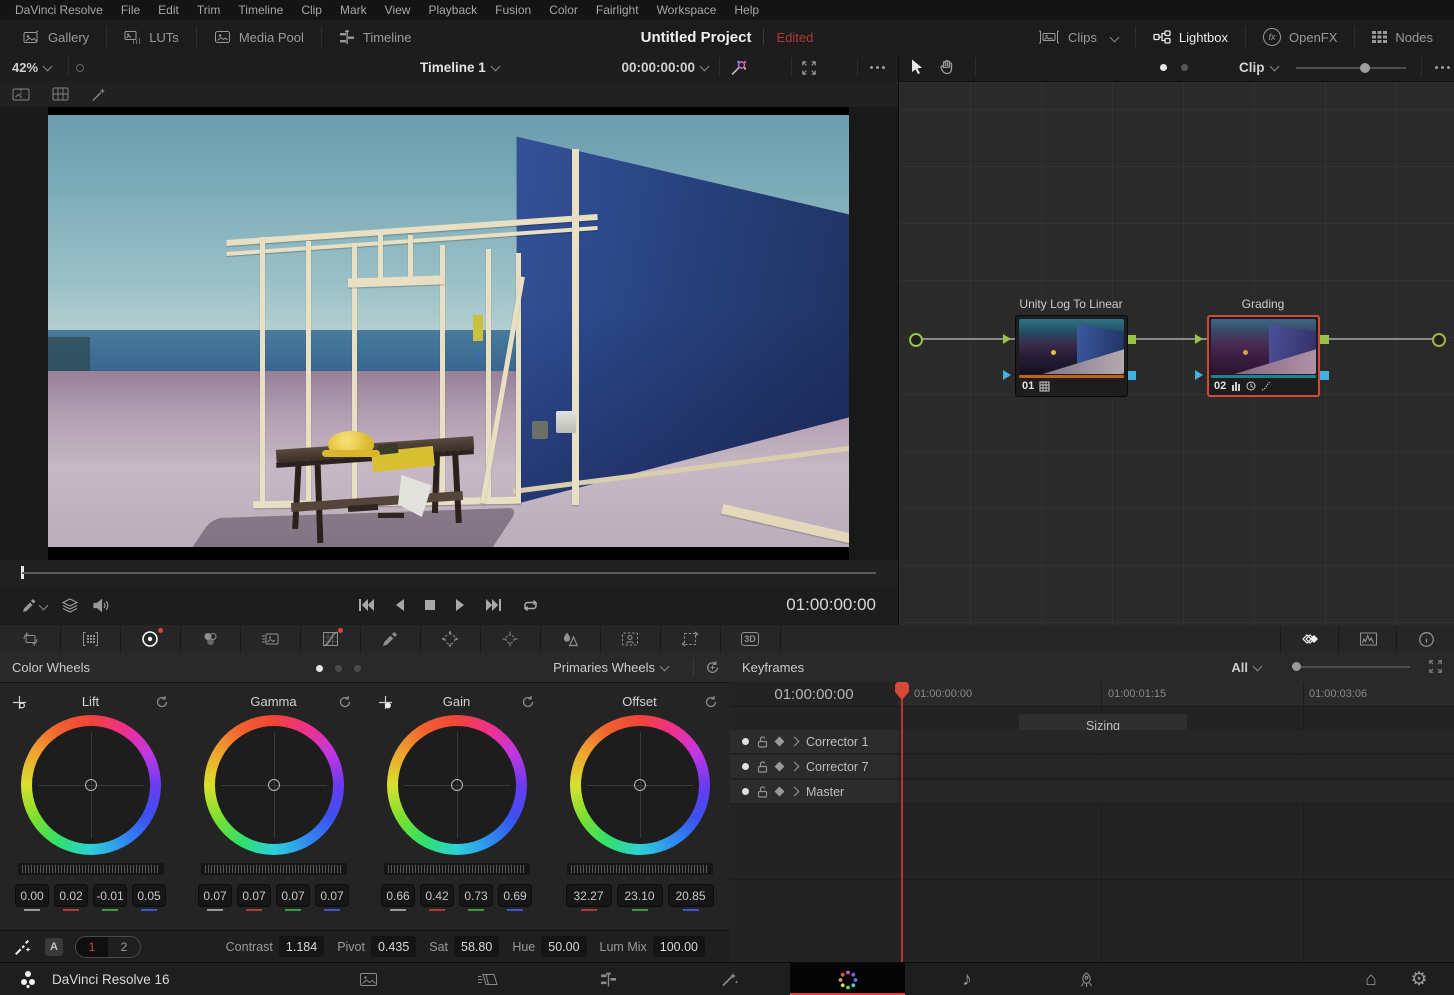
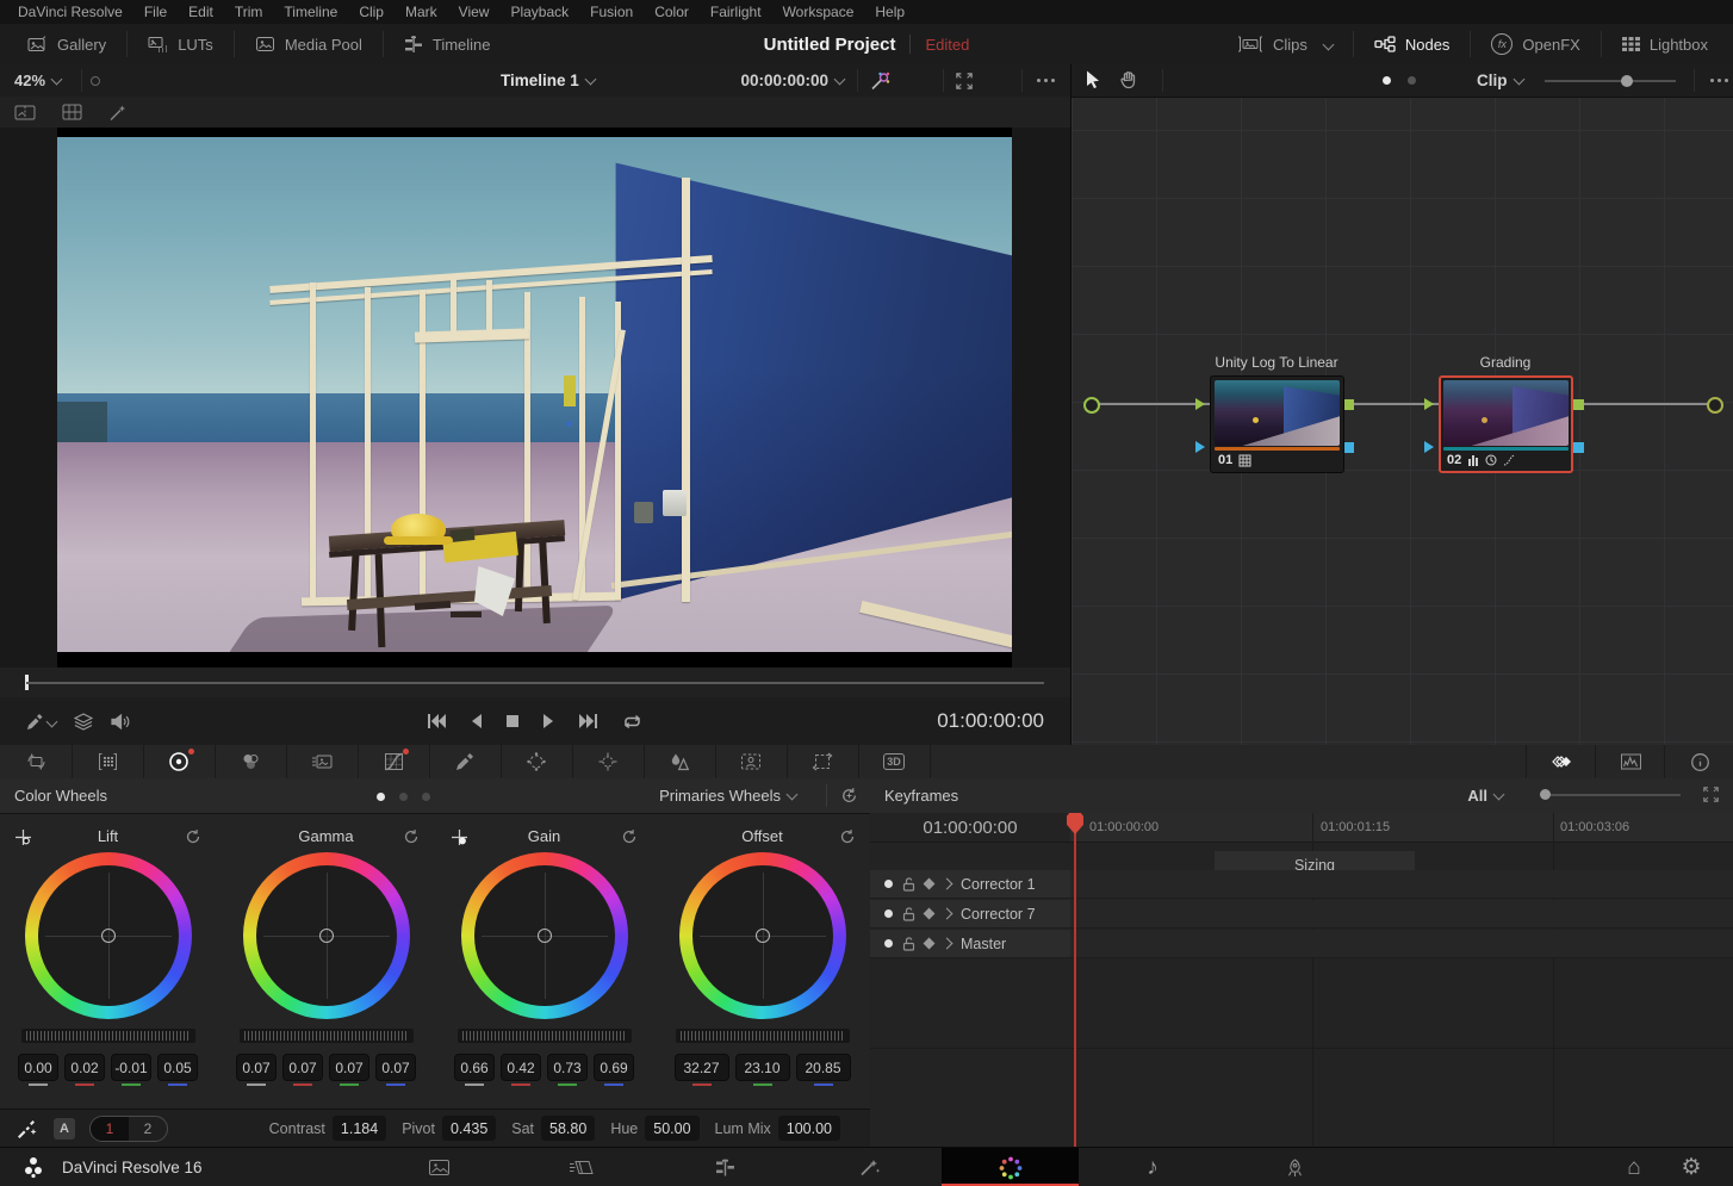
  DaVinci Resolve
  File
  Edit
  Trim
  Timeline
  Clip
  Mark
  View
  Playback
  Fusion
  Color
  Fairlight
  Workspace
  Help
  Gallery
  LUTs
  Media Pool
  Timeline
  Untitled Project
  Edited
  Clips
- Lightbox
+ Nodes
  fx
  OpenFX
- Nodes
+ Lightbox
  42%
  Timeline 1
  00:00:00:00
  01:00:00:00
  Clip
  Unity Log To Linear
  01
  Grading
  02
  3D
  Color Wheels
  Primaries Wheels
  Lift
  0.00
  0.02
  -0.01
  0.05
  Gamma
  0.07
  0.07
  0.07
  0.07
  Gain
  0.66
  0.42
  0.73
  0.69
  Offset
  32.27
  23.10
  20.85
  A
  1
  2
  Contrast
  1.184
  Pivot
  0.435
  Sat
  58.80
  Hue
  50.00
  Lum Mix
  100.00
  Keyframes
  All
  01:00:00:00
  01:00:00:00
  01:00:01:15
  01:00:03:06
  Sizing
  Corrector 1
  Corrector 7
  Master
  DaVinci Resolve 16
  ♪
  ⌂
  ⚙
